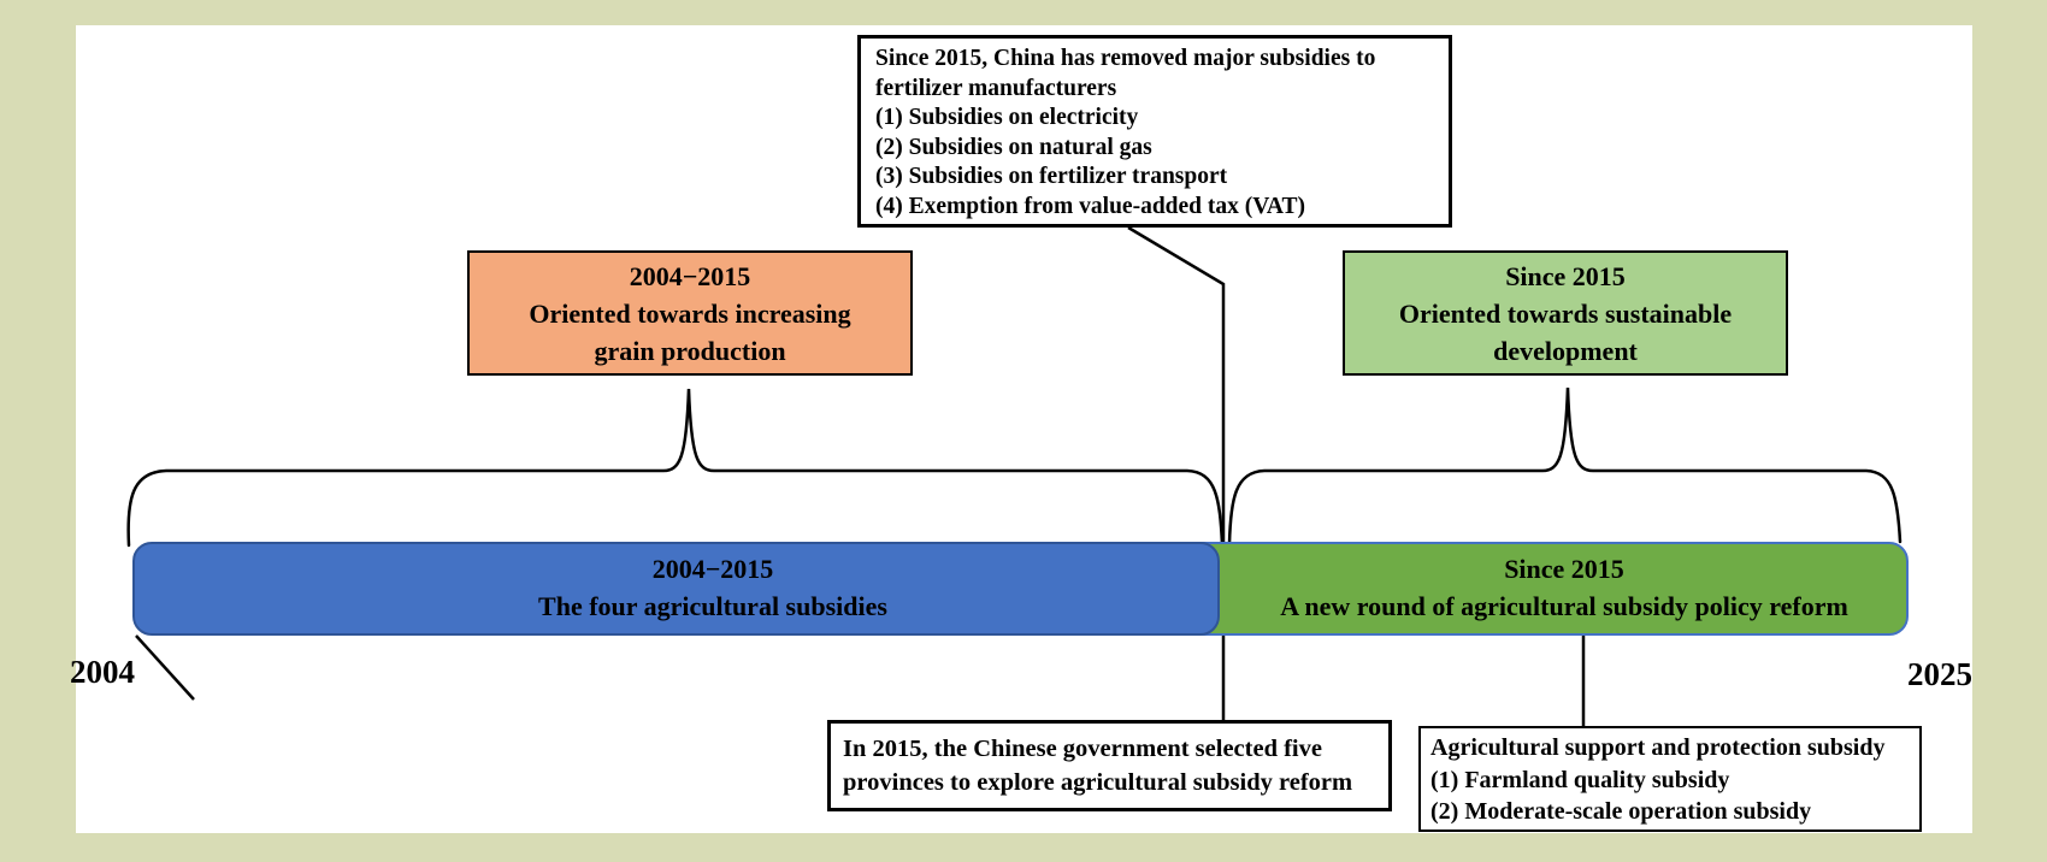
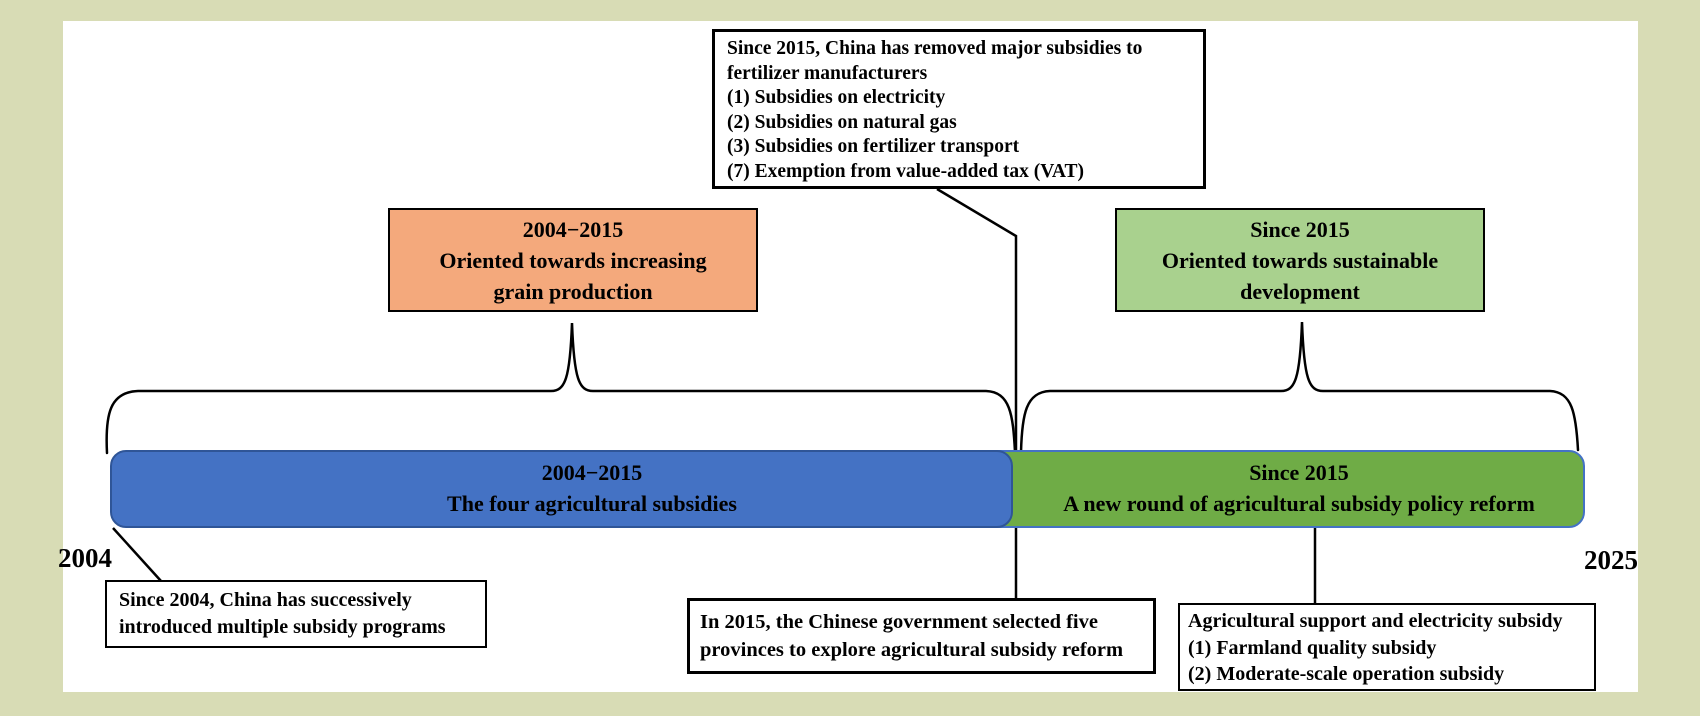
  Since 2015, China has removed major subsidies to
  fertilizer manufacturers
  (1) Subsidies on electricity
  (2) Subsidies on natural gas
  (3) Subsidies on fertilizer transport
- (4) Exemption from value-added tax (VAT)
+ (7) Exemption from value-added tax (VAT)
  2004−2015
  Oriented towards increasing
  grain production
  Since 2015
  Oriented towards sustainable
  development
  2004−2015
  The four agricultural subsidies
  Since 2015
  A new round of agricultural subsidy policy reform
  2004
  2025
+ Since 2004, China has successively
+ introduced multiple subsidy programs
  In 2015, the Chinese government selected five
  provinces to explore agricultural subsidy reform
- Agricultural support and protection subsidy
+ Agricultural support and electricity subsidy
  (1) Farmland quality subsidy
  (2) Moderate-scale operation subsidy
